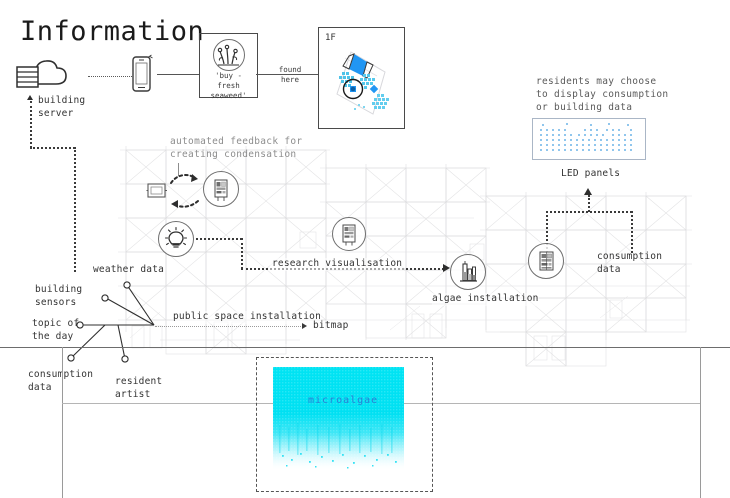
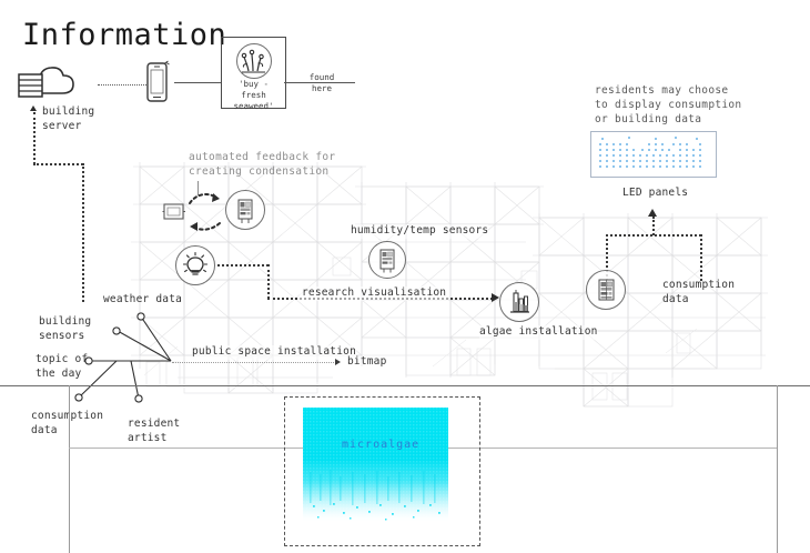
  Information
  building
  server
  'buy -
  fresh
  seaweed'
  found
  here
- 1F
  residents may choose
  to display consumption
  or building data
  LED panels
  consumption
  data
  automated feedback for
  creating condensation
  research visualisation
+ humidity/temp sensors
  algae installation
  weather data
  building
  sensors
  topic of
  the day
  consumption
  data
  resident
  artist
  public space installation
  bitmap
  microalgae
